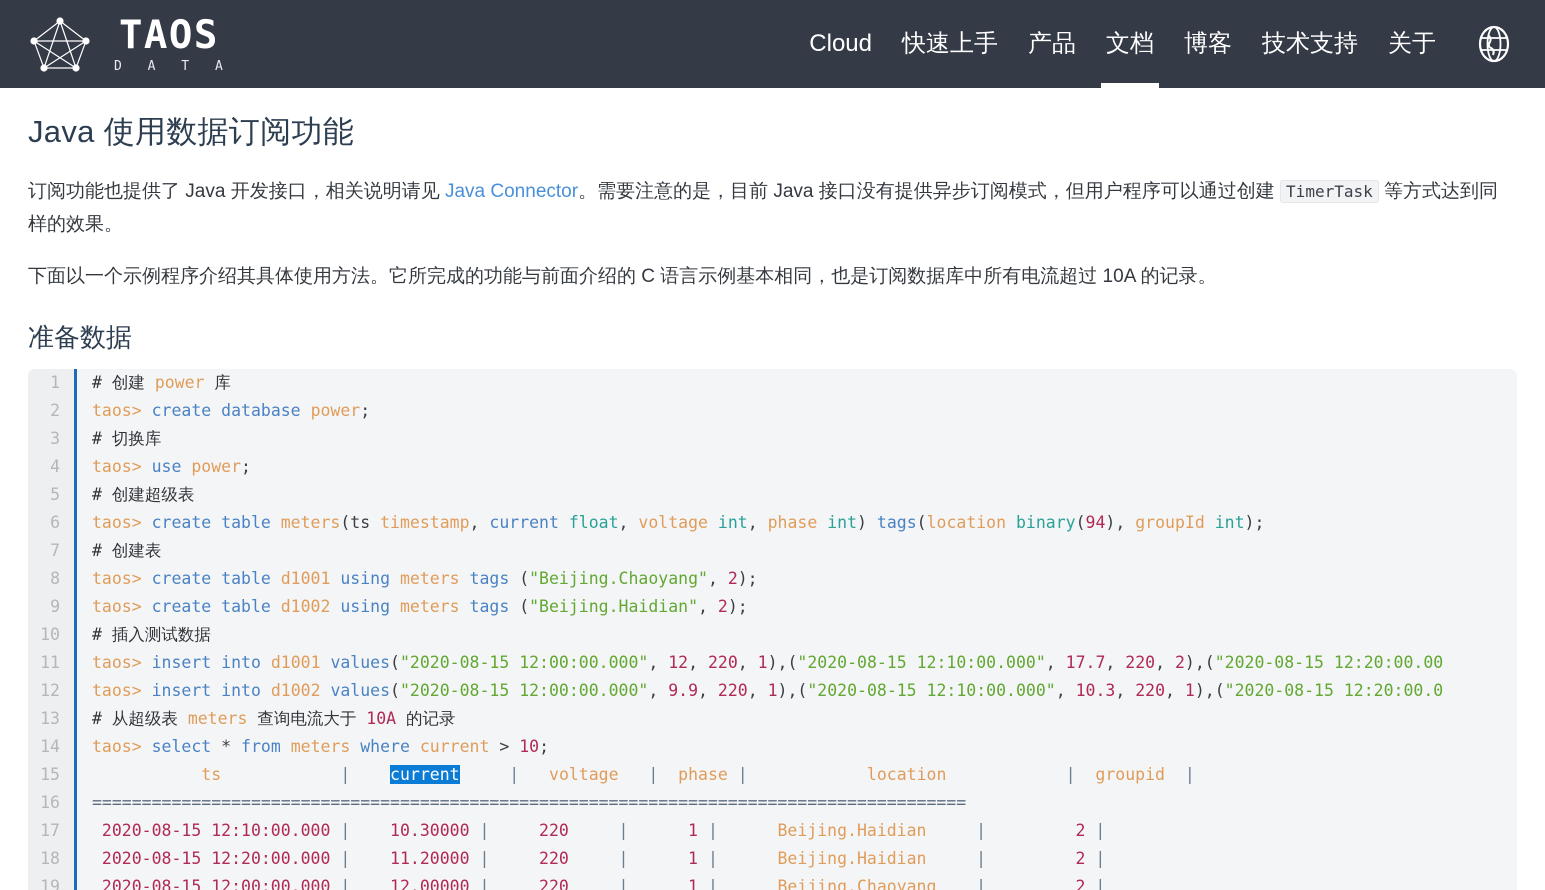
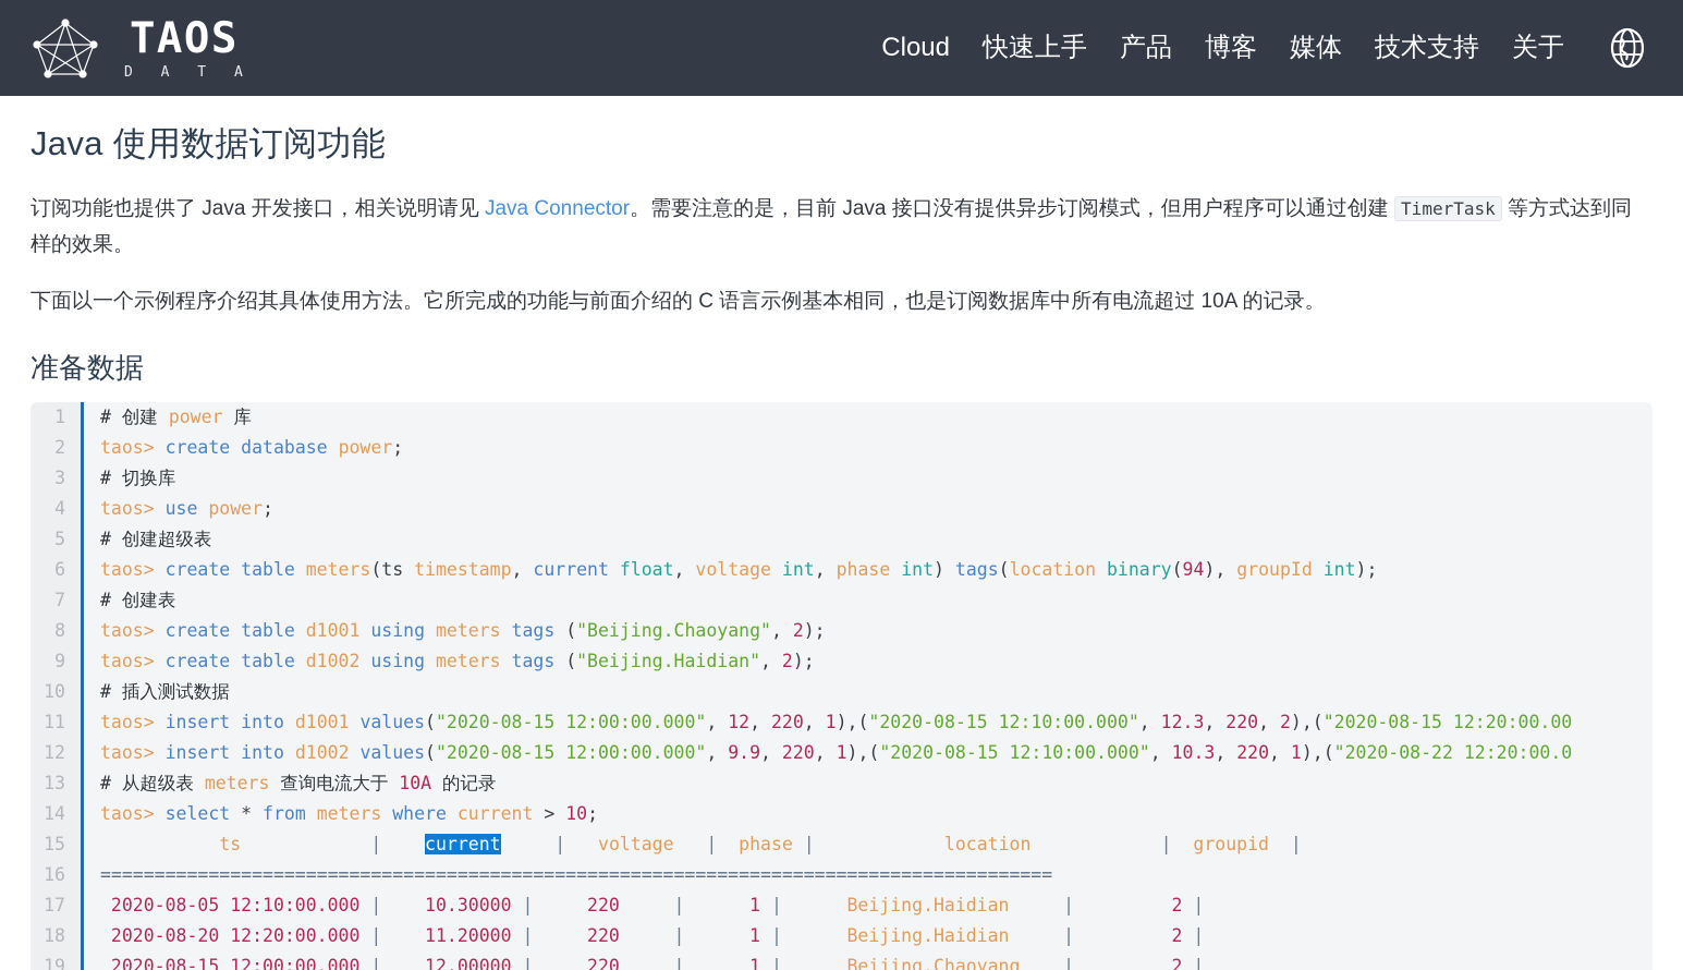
  TAOS
  D A T A
  Cloud
  快速上手
  产品
- 文档
  博客
+ 媒体
  技术支持
  关于
  Java 使用数据订阅功能
  订阅功能也提供了 Java 开发接口，相关说明请见 Java Connector。需要注意的是，目前 Java 接口没有提供异步订阅模式，但用户程序可以通过创建 TimerTask 等方式达到同样的效果。
  下面以一个示例程序介绍其具体使用方法。它所完成的功能与前面介绍的 C 语言示例基本相同，也是订阅数据库中所有电流超过 10A 的记录。
  准备数据
  1
  # 创建 power 库
  2
  taos> create database power;
  3
  # 切换库
  4
  taos> use power;
  5
  # 创建超级表
  6
  taos> create table meters(ts timestamp, current float, voltage int, phase int) tags(location binary(94), groupId int);
  7
  # 创建表
  8
  taos> create table d1001 using meters tags ("Beijing.Chaoyang", 2);
  9
  taos> create table d1002 using meters tags ("Beijing.Haidian", 2);
  10
  # 插入测试数据
  11
- taos> insert into d1001 values("2020-08-15 12:00:00.000", 12, 220, 1),("2020-08-15 12:10:00.000", 17.7, 220, 2),("2020-08-15 12:20:00.00
+ taos> insert into d1001 values("2020-08-15 12:00:00.000", 12, 220, 1),("2020-08-15 12:10:00.000", 12.3, 220, 2),("2020-08-15 12:20:00.00
  12
- taos> insert into d1002 values("2020-08-15 12:00:00.000", 9.9, 220, 1),("2020-08-15 12:10:00.000", 10.3, 220, 1),("2020-08-15 12:20:00.0
+ taos> insert into d1002 values("2020-08-15 12:00:00.000", 9.9, 220, 1),("2020-08-15 12:10:00.000", 10.3, 220, 1),("2020-08-22 12:20:00.0
  13
  # 从超级表 meters 查询电流大于 10A 的记录
  14
  taos> select * from meters where current > 10;
  15
  ts | current | voltage | phase | location | groupid |
  16
  ========================================================================================
  17
- 2020-08-15 12:10:00.000 | 10.30000 | 220 | 1 | Beijing.Haidian | 2 |
+ 2020-08-05 12:10:00.000 | 10.30000 | 220 | 1 | Beijing.Haidian | 2 |
  18
- 2020-08-15 12:20:00.000 | 11.20000 | 220 | 1 | Beijing.Haidian | 2 |
+ 2020-08-20 12:20:00.000 | 11.20000 | 220 | 1 | Beijing.Haidian | 2 |
  19
  2020-08-15 12:00:00.000 | 12.00000 | 220 | 1 | Beijing.Chaoyang | 2 |
